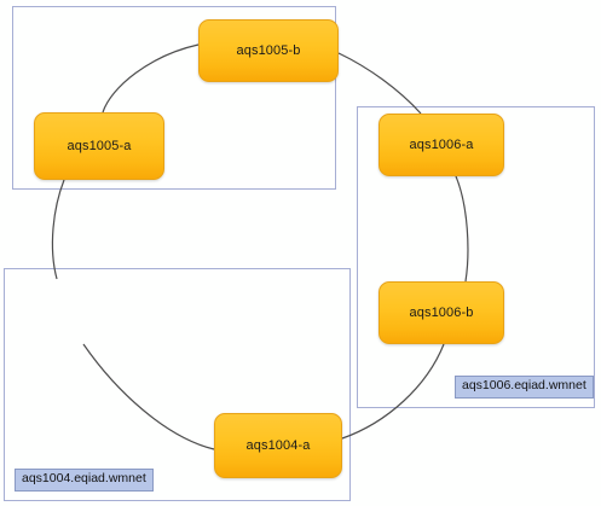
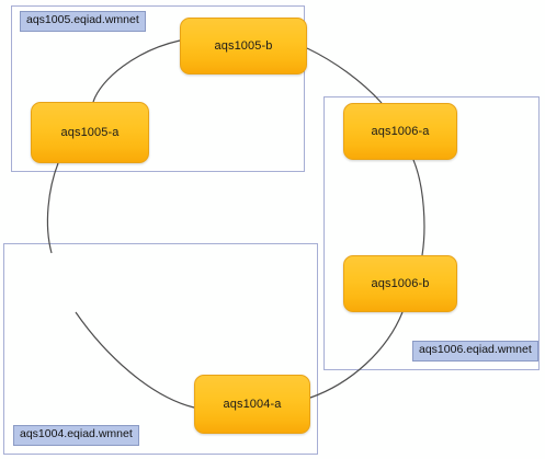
  aqs1005-b
  aqs1005-a
  aqs1006-a
  aqs1006-b
  aqs1004-a
+ aqs1005.eqiad.wmnet
  aqs1006.eqiad.wmnet
  aqs1004.eqiad.wmnet
